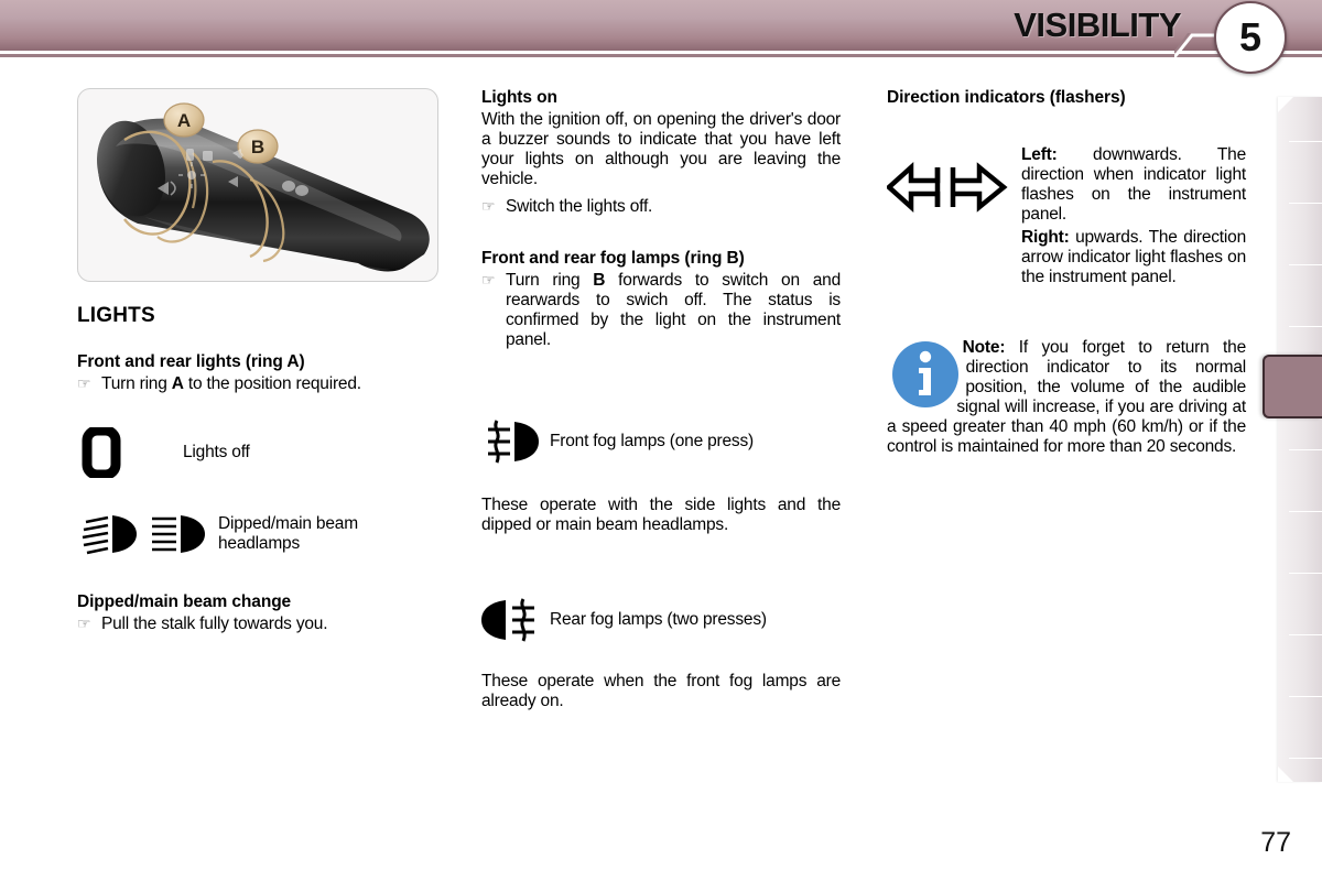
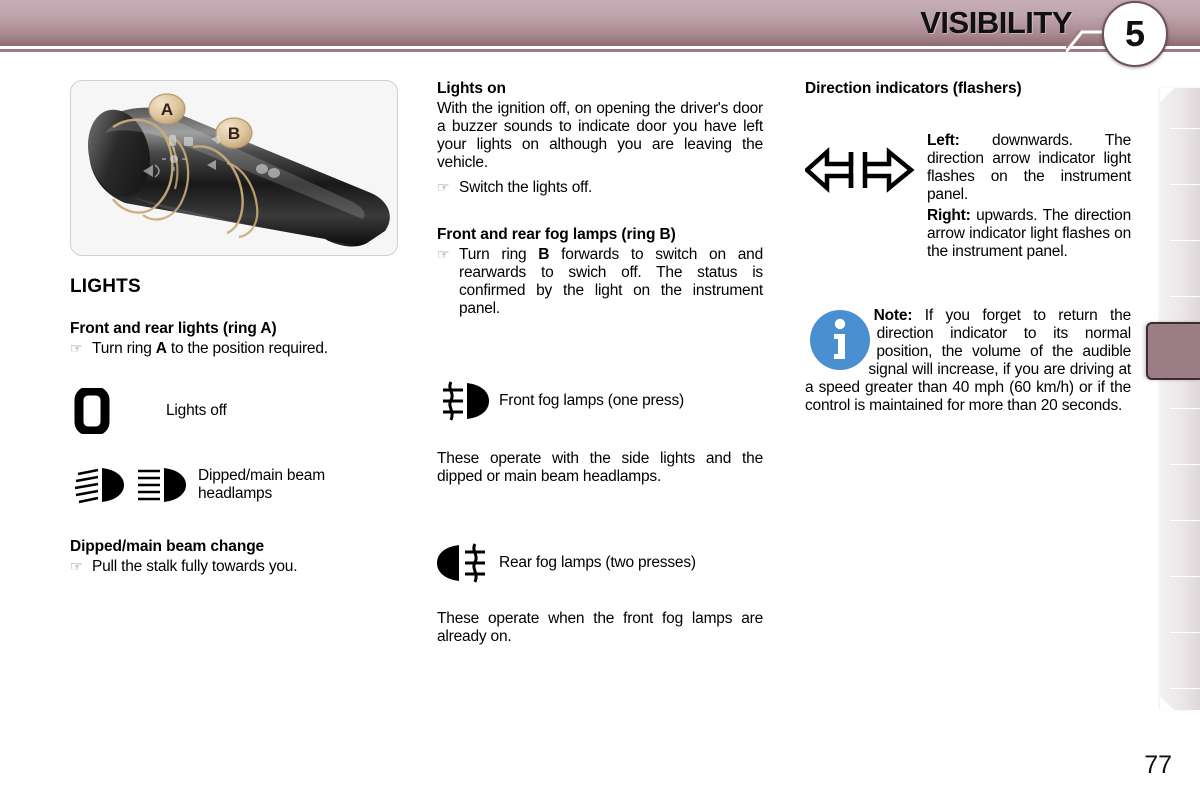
  VISIBILITY
  5
  77
  A
  B
  LIGHTS
  Front and rear lights (ring A)
  ☞
  Turn ring A to the position required.
  Lights off
  Dipped/main beam headlamps
  Dipped/main beam change
  ☞
  Pull the stalk fully towards you.
  Lights on
- With the ignition off, on opening the driver's door a buzzer sounds to indicate that you have left your lights on although you are leaving the vehicle.
+ With the ignition off, on opening the driver's door a buzzer sounds to indicate door you have left your lights on although you are leaving the vehicle.
  ☞
  Switch the lights off.
  Front and rear fog lamps (ring B)
  ☞
  Turn ring B forwards to switch on and rearwards to swich off. The status is confirmed by the light on the instrument panel.
  Front fog lamps (one press)
  These operate with the side lights and the dipped or main beam headlamps.
  Rear fog lamps (two presses)
  These operate when the front fog lamps are already on.
  Direction indicators (flashers)
- Left: downwards. The direction when indicator light flashes on the instrument panel.
+ Left: downwards. The direction arrow indicator light flashes on the instrument panel.
  Right: upwards. The direction arrow indicator light flashes on the instrument panel.
  Note: If you forget to return the direction indicator to its normal position, the volume of the audible signal will increase, if you are driving at a speed greater than 40 mph (60 km/h) or if the control is maintained for more than 20 seconds.
